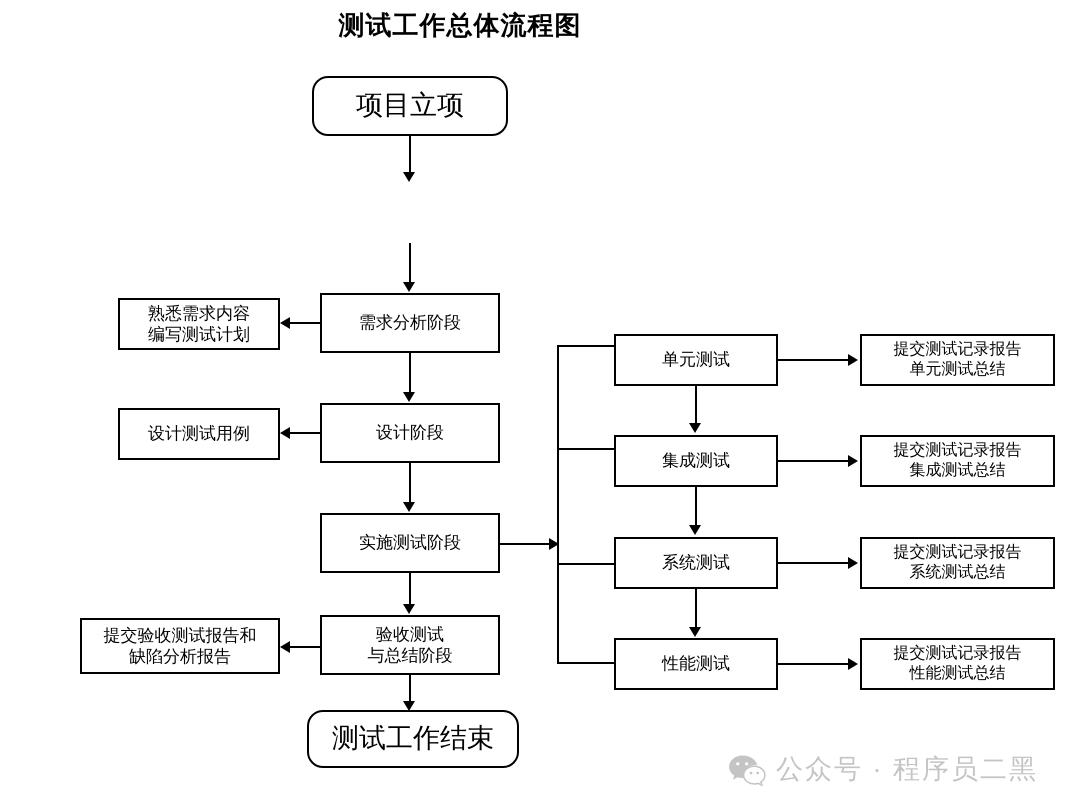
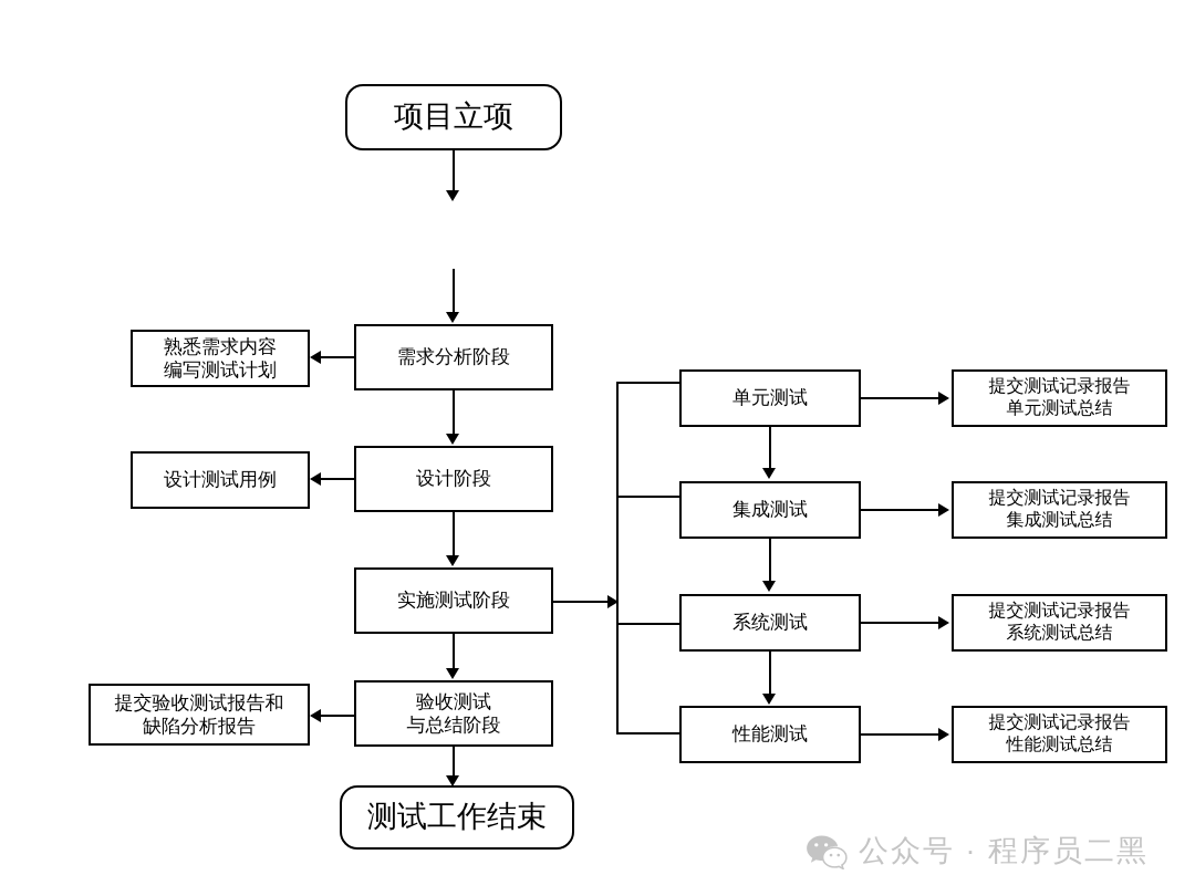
- 测试工作总体流程图
  项目立项
  需求分析阶段
  设计阶段
  实施测试阶段
  验收测试
  与总结阶段
  测试工作结束
  熟悉需求内容
  编写测试计划
  设计测试用例
  提交验收测试报告和
  缺陷分析报告
  单元测试
  集成测试
  系统测试
  性能测试
  提交测试记录报告
  单元测试总结
  提交测试记录报告
  集成测试总结
  提交测试记录报告
  系统测试总结
  提交测试记录报告
  性能测试总结
  公众号 · 程序员二黑
